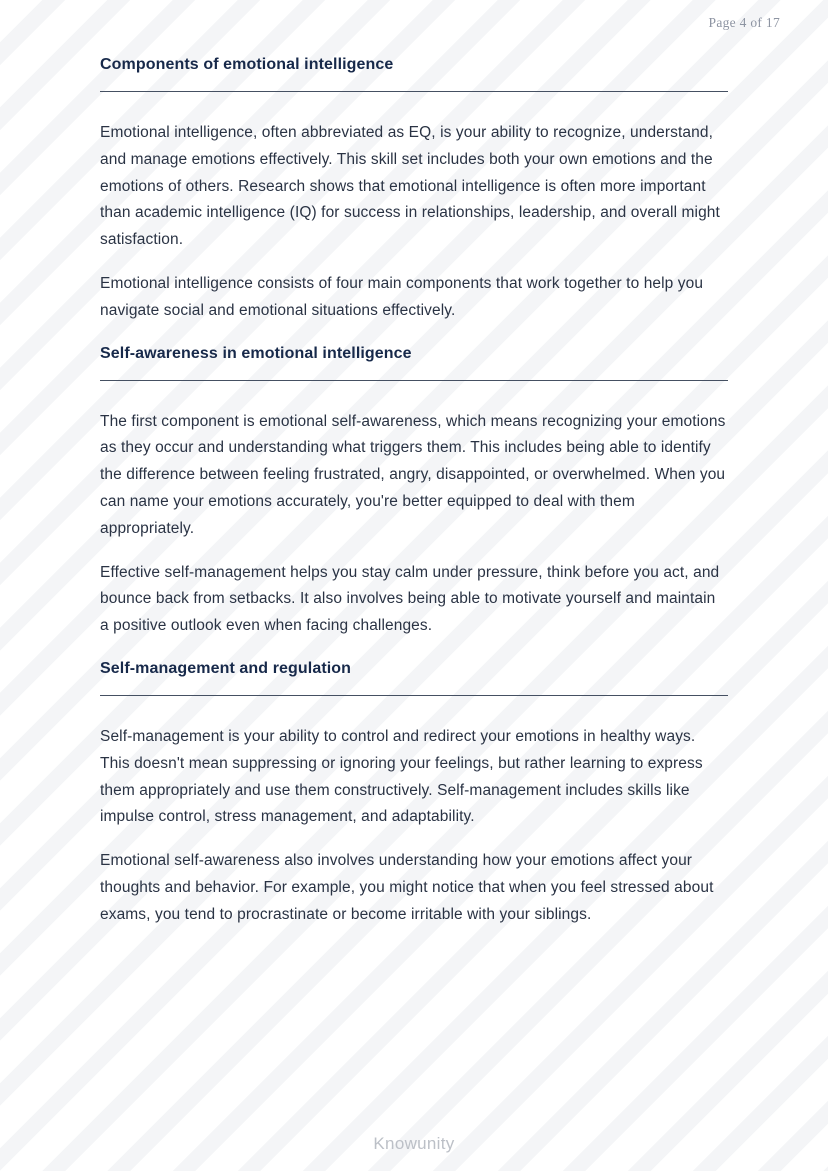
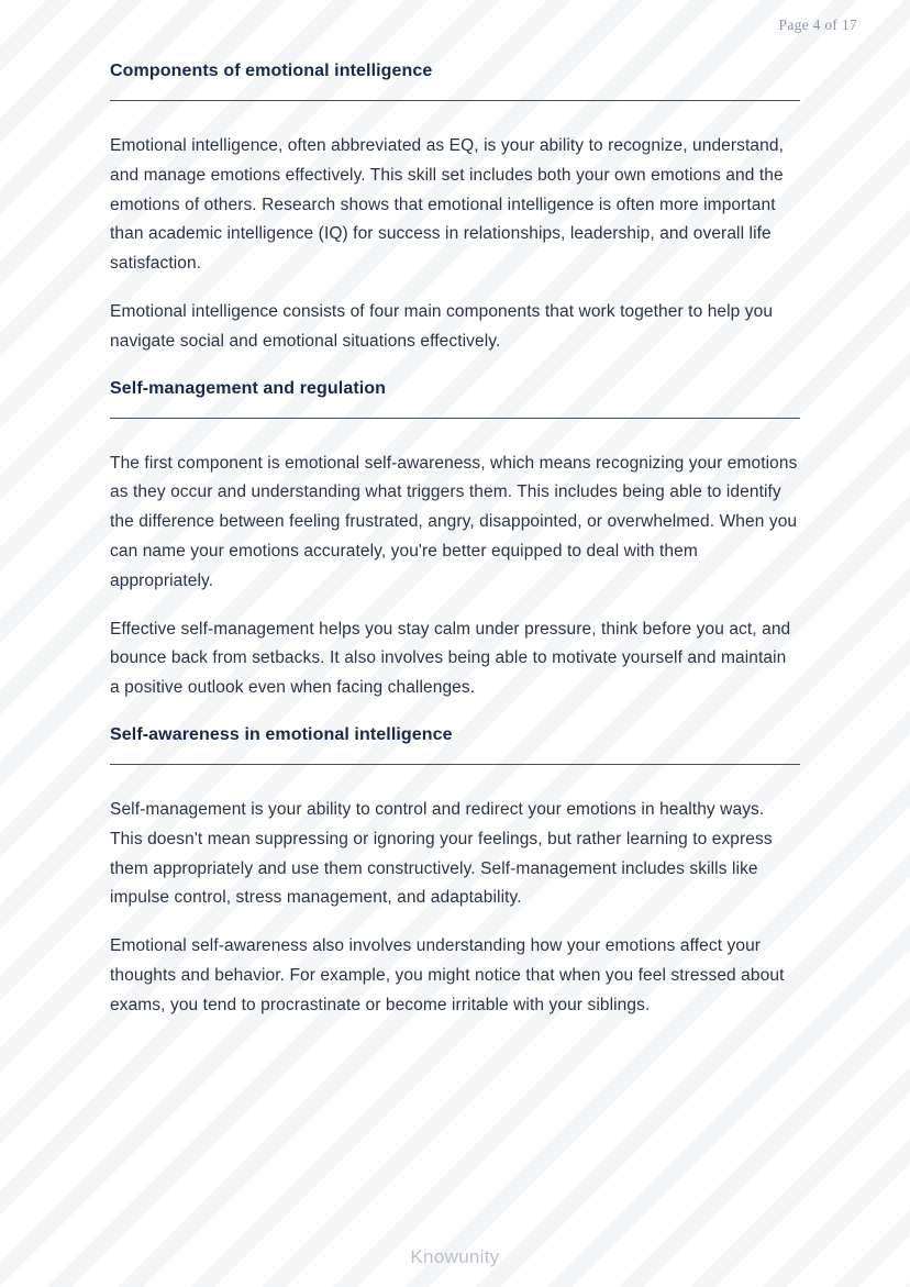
  Page 4 of 17
  Components of emotional intelligence
- Emotional intelligence, often abbreviated as EQ, is your ability to recognize, understand, and manage emotions effectively. This skill set includes both your own emotions and the emotions of others. Research shows that emotional intelligence is often more important than academic intelligence (IQ) for success in relationships, leadership, and overall might satisfaction.
+ Emotional intelligence, often abbreviated as EQ, is your ability to recognize, understand, and manage emotions effectively. This skill set includes both your own emotions and the emotions of others. Research shows that emotional intelligence is often more important than academic intelligence (IQ) for success in relationships, leadership, and overall life satisfaction.
  Emotional intelligence consists of four main components that work together to help you navigate social and emotional situations effectively.
- Self-awareness in emotional intelligence
+ Self-management and regulation
  The first component is emotional self-awareness, which means recognizing your emotions as they occur and understanding what triggers them. This includes being able to identify the difference between feeling frustrated, angry, disappointed, or overwhelmed. When you can name your emotions accurately, you're better equipped to deal with them appropriately.
  Effective self-management helps you stay calm under pressure, think before you act, and bounce back from setbacks. It also involves being able to motivate yourself and maintain a positive outlook even when facing challenges.
- Self-management and regulation
+ Self-awareness in emotional intelligence
  Self-management is your ability to control and redirect your emotions in healthy ways. This doesn't mean suppressing or ignoring your feelings, but rather learning to express them appropriately and use them constructively. Self-management includes skills like impulse control, stress management, and adaptability.
  Emotional self-awareness also involves understanding how your emotions affect your thoughts and behavior. For example, you might notice that when you feel stressed about exams, you tend to procrastinate or become irritable with your siblings.
  Knowunity
